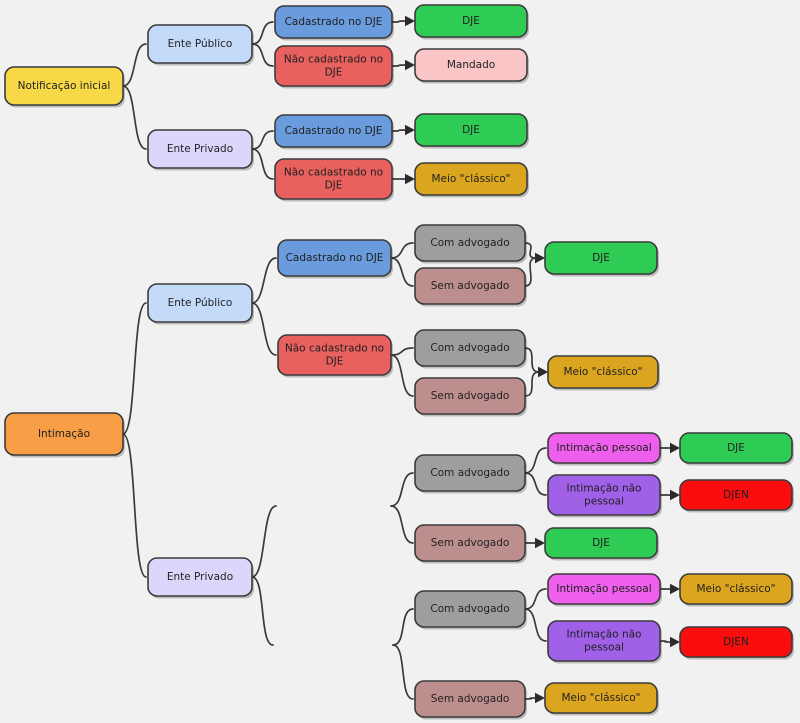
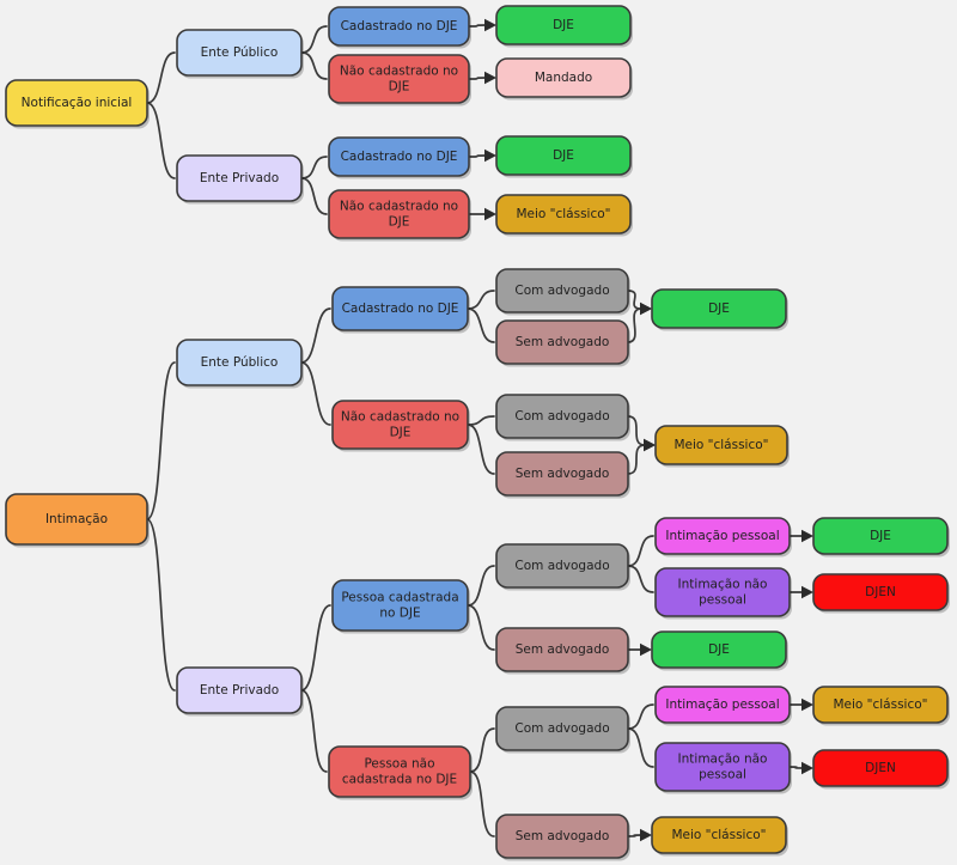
  Notificação inicial
  Ente Público
  Ente Privado
  Cadastrado no DJE
  Não cadastrado no DJE
  Cadastrado no DJE
  Não cadastrado no DJE
  DJE
  Mandado
  DJE
  Meio "clássico"
  Intimação
  Ente Público
  Ente Privado
  Cadastrado no DJE
  Não cadastrado no DJE
  Com advogado
  Sem advogado
  Com advogado
  Sem advogado
  DJE
  Meio "clássico"
+ Pessoa cadastrada no DJE
+ Pessoa não cadastrada no DJE
  Com advogado
  Sem advogado
  Com advogado
  Sem advogado
  Intimação pessoal
  Intimação não pessoal
  Intimação pessoal
  Intimação não pessoal
  DJE
  DJEN
  DJE
  Meio "clássico"
  DJEN
  Meio "clássico"
